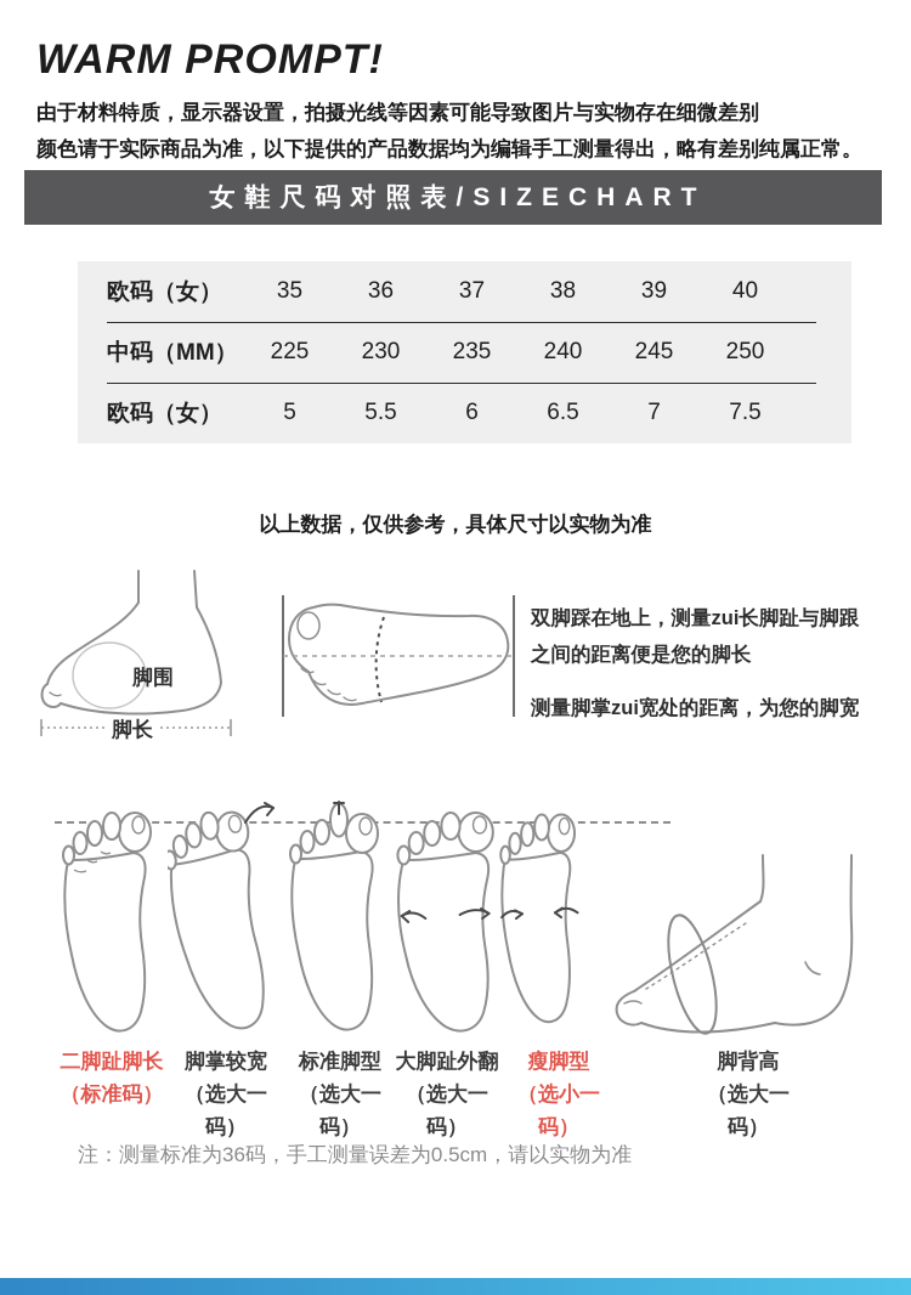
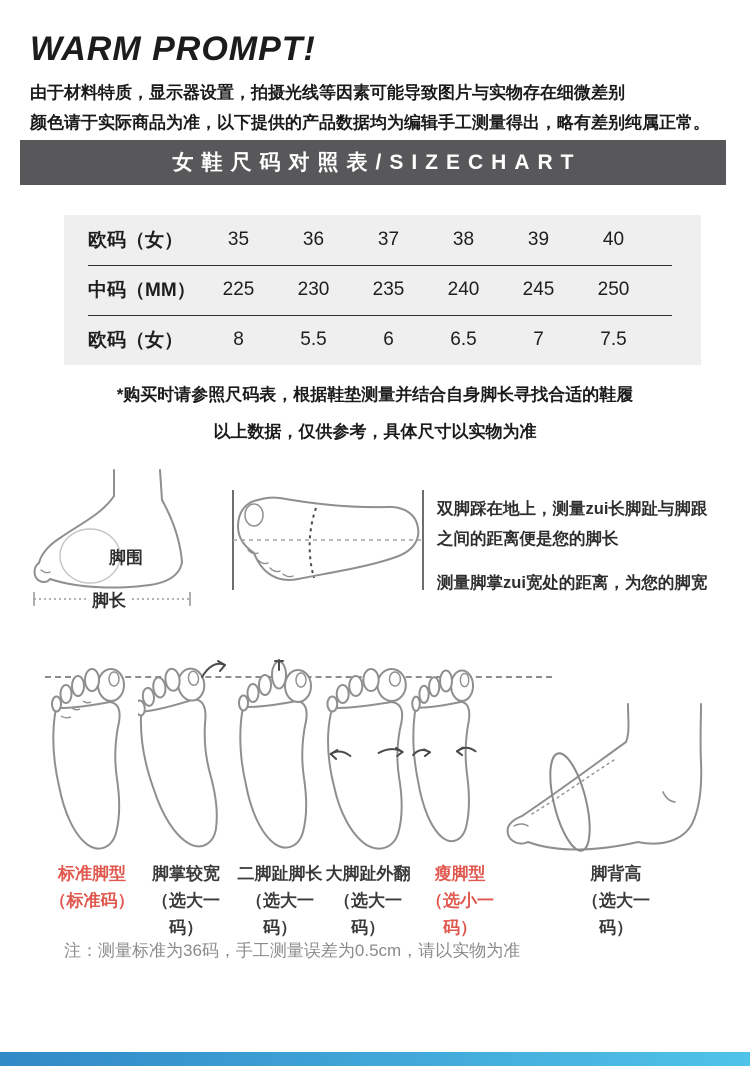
  WARM PROMPT!
  由于材料特质，显示器设置，拍摄光线等因素可能导致图片与实物存在细微差别
  颜色请于实际商品为准，以下提供的产品数据均为编辑手工测量得出，略有差别纯属正常。
  女鞋尺码对照表/SIZECHART
  欧码（女）
  35
  36
  37
  38
  39
  40
  中码（MM）
  225
  230
  235
  240
  245
  250
  欧码（女）
- 5
+ 8
  5.5
  6
  6.5
  7
  7.5
+ *购买时请参照尺码表，根据鞋垫测量并结合自身脚长寻找合适的鞋履
  以上数据，仅供参考，具体尺寸以实物为准
  脚围
  脚长
  双脚踩在地上，测量zui长脚趾与脚跟
  之间的距离便是您的脚长
  测量脚掌zui宽处的距离，为您的脚宽
- 二脚趾脚长
+ 标准脚型
  （标准码）
  脚掌较宽
  （选大一码）
- 标准脚型
+ 二脚趾脚长
  （选大一码）
  大脚趾外翻
  （选大一码）
  瘦脚型
  （选小一码）
  脚背高
  （选大一码）
  注：测量标准为36码，手工测量误差为0.5cm，请以实物为准
